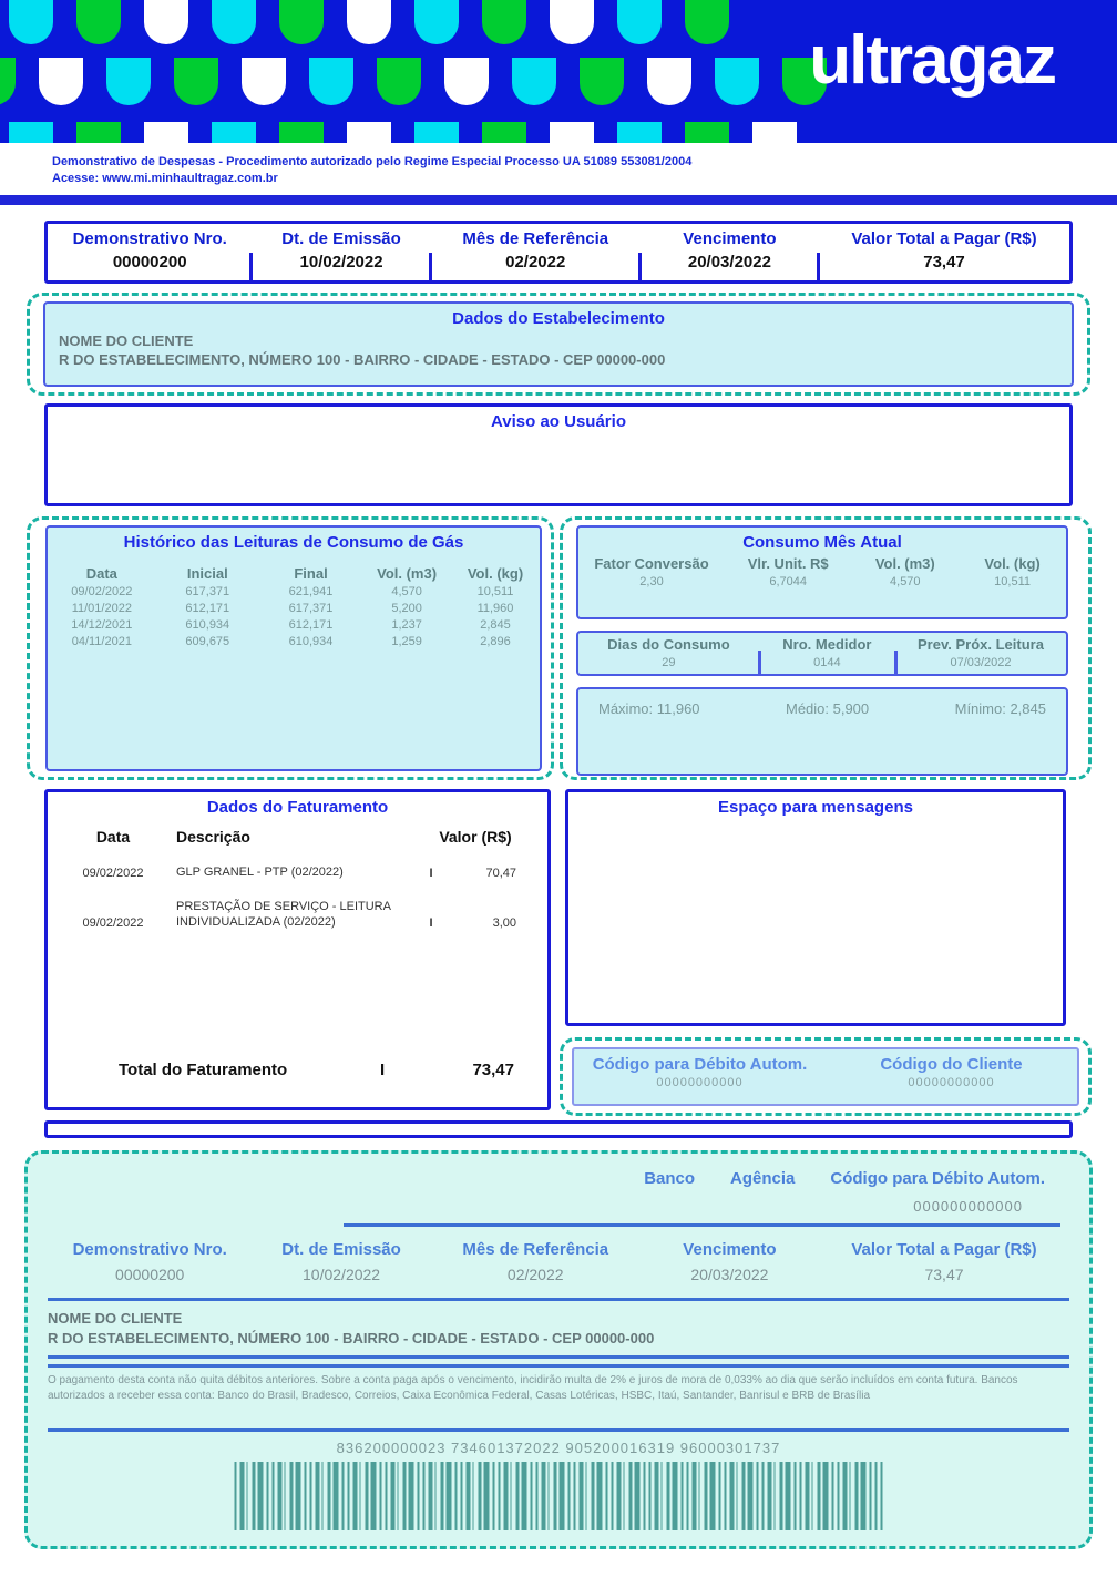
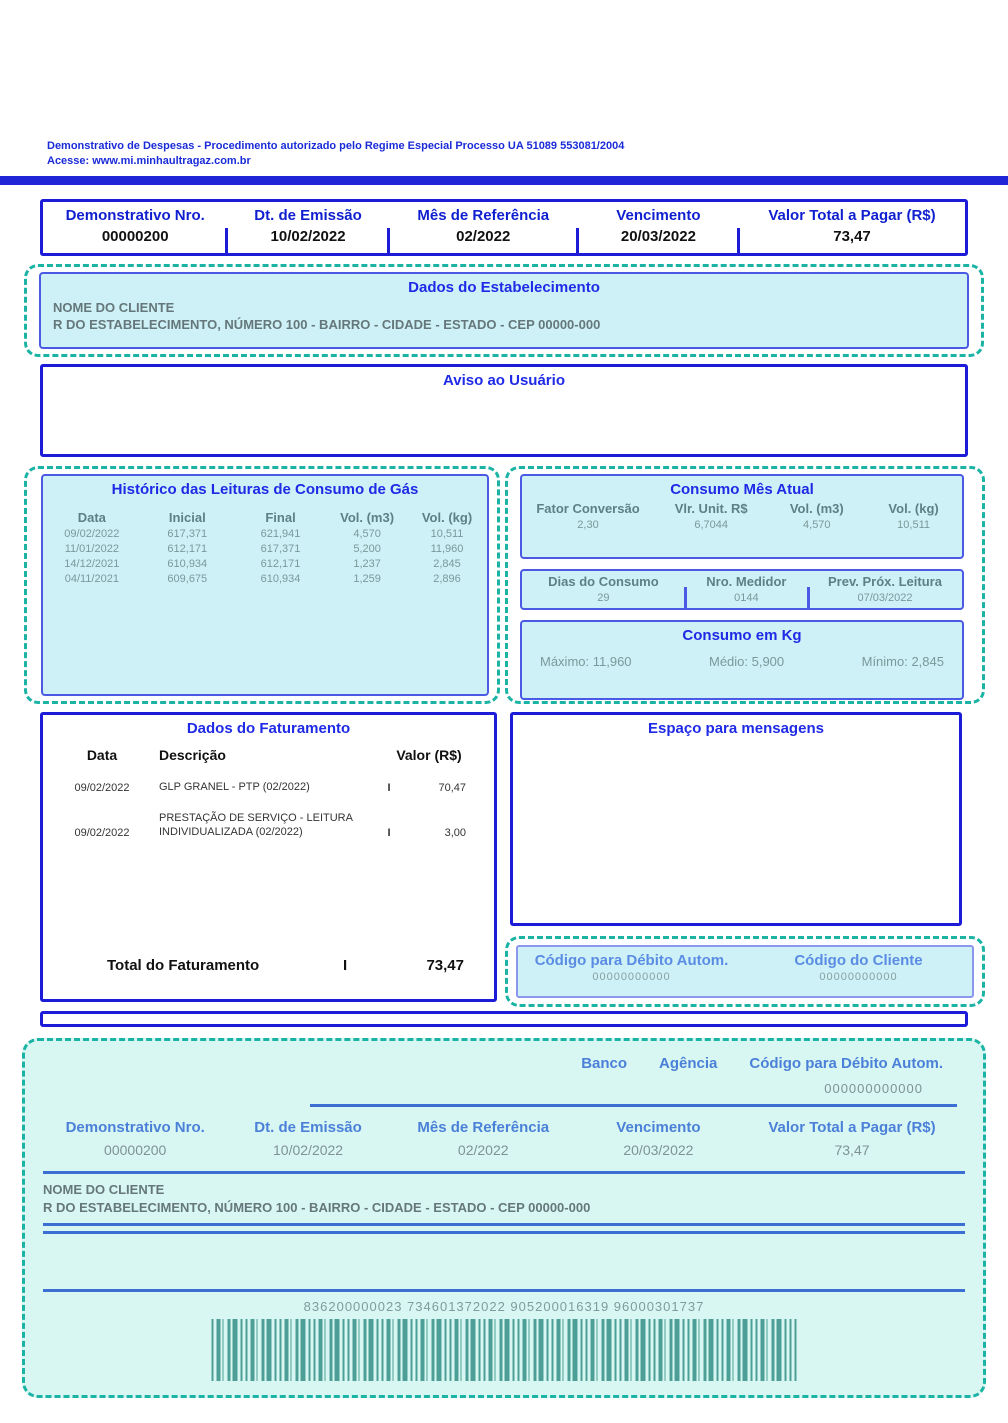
- ultragaz
  Demonstrativo de Despesas - Procedimento autorizado pelo Regime Especial Processo UA 51089 553081/2004
  Acesse: www.mi.minhaultragaz.com.br
  Demonstrativo Nro.
  00000200
  Dt. de Emissão
  10/02/2022
  Mês de Referência
  02/2022
  Vencimento
  20/03/2022
  Valor Total a Pagar (R$)
  73,47
  Dados do Estabelecimento
  NOME DO CLIENTE
  R DO ESTABELECIMENTO, NÚMERO 100 - BAIRRO - CIDADE - ESTADO - CEP 00000-000
  Aviso ao Usuário
  Histórico das Leituras de Consumo de Gás
  Data
  Inicial
  Final
  Vol. (m3)
  Vol. (kg)
  09/02/2022
  617,371
  621,941
  4,570
  10,511
  11/01/2022
  612,171
  617,371
  5,200
  11,960
  14/12/2021
  610,934
  612,171
  1,237
  2,845
  04/11/2021
  609,675
  610,934
  1,259
  2,896
  Consumo Mês Atual
  Fator Conversão
  2,30
  Vlr. Unit. R$
  6,7044
  Vol. (m3)
  4,570
  Vol. (kg)
  10,511
  Dias do Consumo
  29
  Nro. Medidor
  0144
  Prev. Próx. Leitura
  07/03/2022
+ Consumo em Kg
  Máximo: 11,960
  Médio: 5,900
  Mínimo: 2,845
  Dados do Faturamento
  Data
  Descrição
  Valor (R$)
  09/02/2022
  GLP GRANEL - PTP (02/2022)
  I
  70,47
  09/02/2022
  PRESTAÇÃO DE SERVIÇO - LEITURA INDIVIDUALIZADA (02/2022)
  I
  3,00
  Total do Faturamento
  I
  73,47
  Espaço para mensagens
  Código para Débito Autom.
  00000000000
  Código do Cliente
  00000000000
  Banco
  Agência
  Código para Débito Autom.
  000000000000
  Demonstrativo Nro.
  00000200
  Dt. de Emissão
  10/02/2022
  Mês de Referência
  02/2022
  Vencimento
  20/03/2022
  Valor Total a Pagar (R$)
  73,47
  NOME DO CLIENTE
  R DO ESTABELECIMENTO, NÚMERO 100 - BAIRRO - CIDADE - ESTADO - CEP 00000-000
- O pagamento desta conta não quita débitos anteriores. Sobre a conta paga após o vencimento, incidirão multa de 2% e juros de mora de 0,033% ao dia que serão incluídos em conta futura. Bancos autorizados a receber essa conta: Banco do Brasil, Bradesco, Correios, Caixa Econômica Federal, Casas Lotéricas, HSBC, Itaú, Santander, Banrisul e BRB de Brasília
  836200000023 734601372022 905200016319 96000301737
